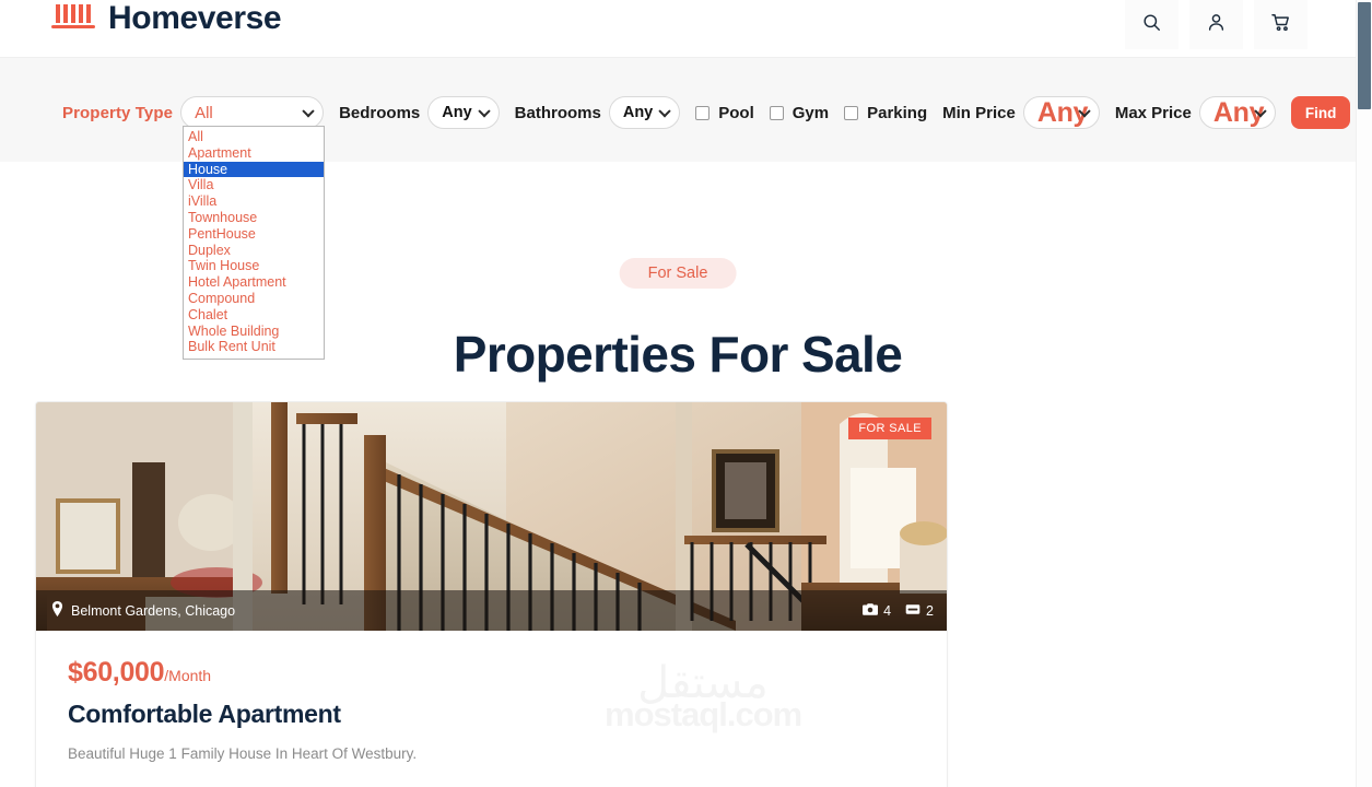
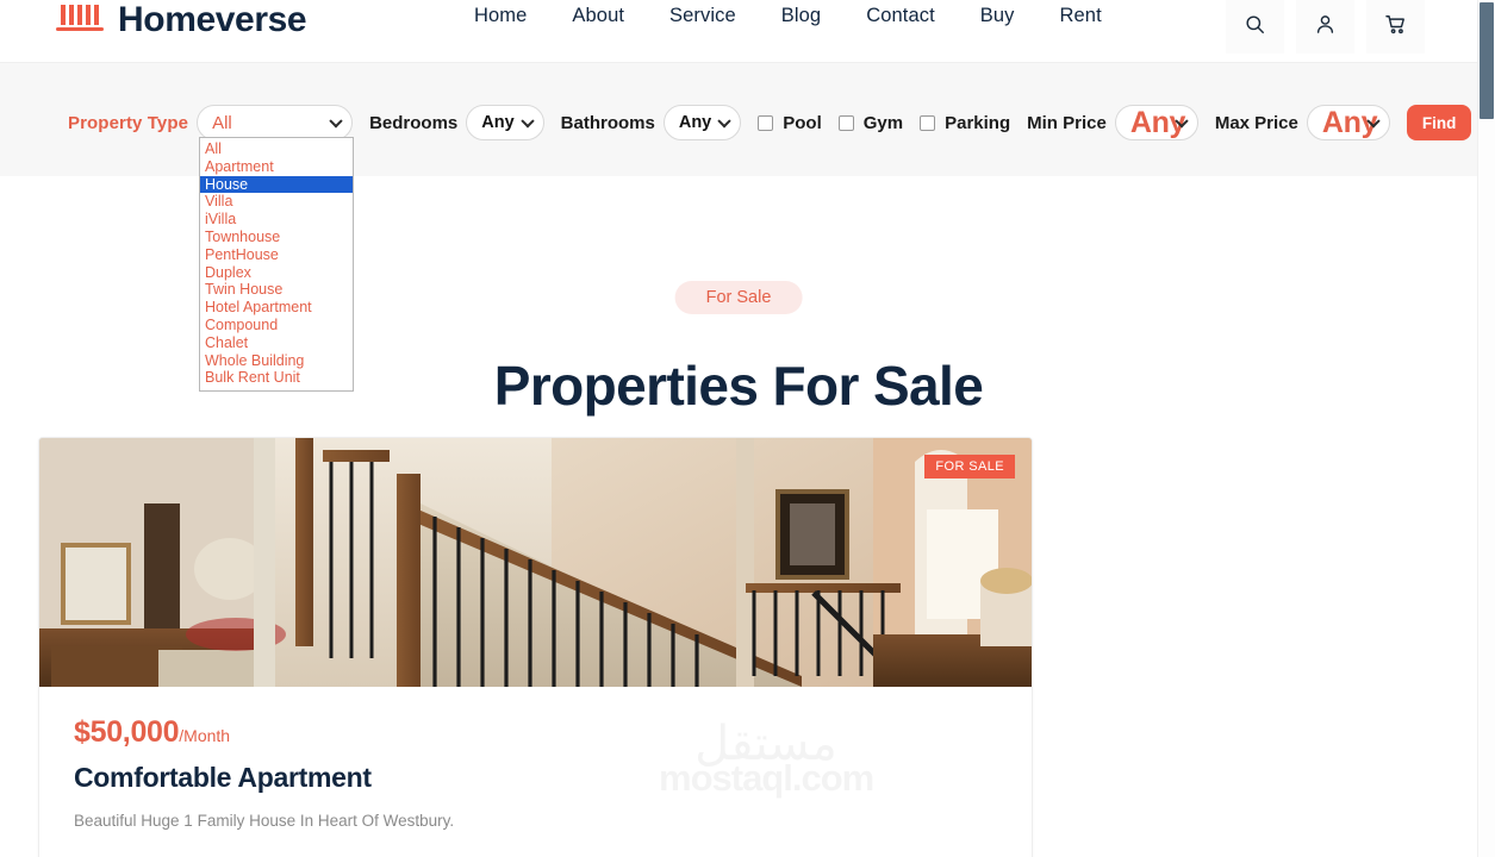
  Homeverse
+ Home
+ About
+ Service
+ Blog
+ Contact
+ Buy
+ Rent
  Property Type
  All
  Bedrooms
  Any
  Bathrooms
  Any
  Pool
  Gym
  Parking
  Min Price
  Any
  Max Price
  Any
  Find
  All
  Apartment
  House
  Villa
  iVilla
  Townhouse
  PentHouse
  Duplex
  Twin House
  Hotel Apartment
  Compound
  Chalet
  Whole Building
  Bulk Rent Unit
  For Sale
  Properties For Sale
  FOR SALE
- Belmont Gardens, Chicago
- 4
- 2
- $60,000/Month
+ $50,000/Month
  Comfortable Apartment
  Beautiful Huge 1 Family House In Heart Of Westbury.
